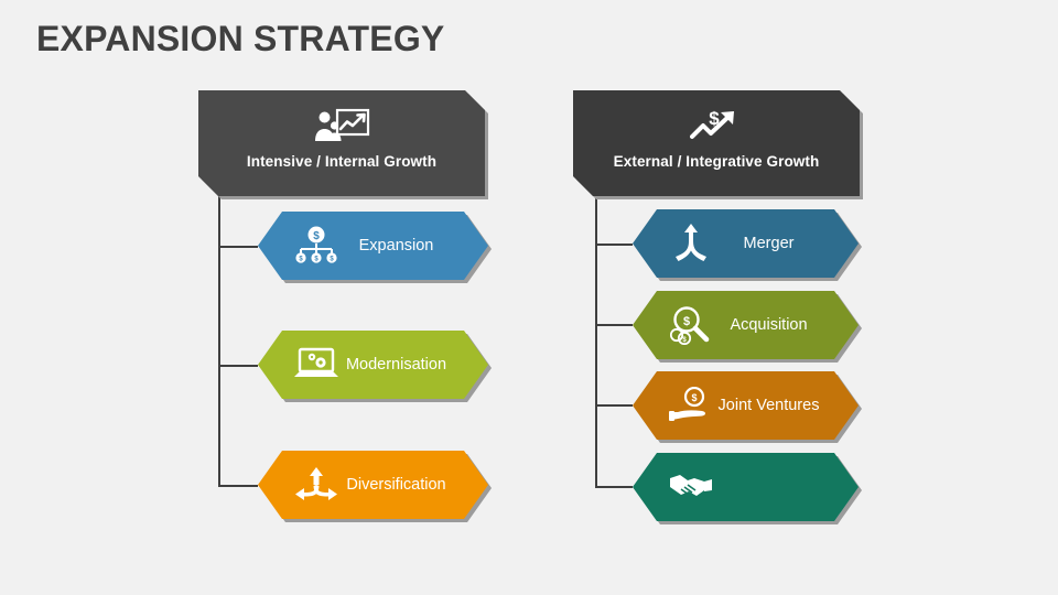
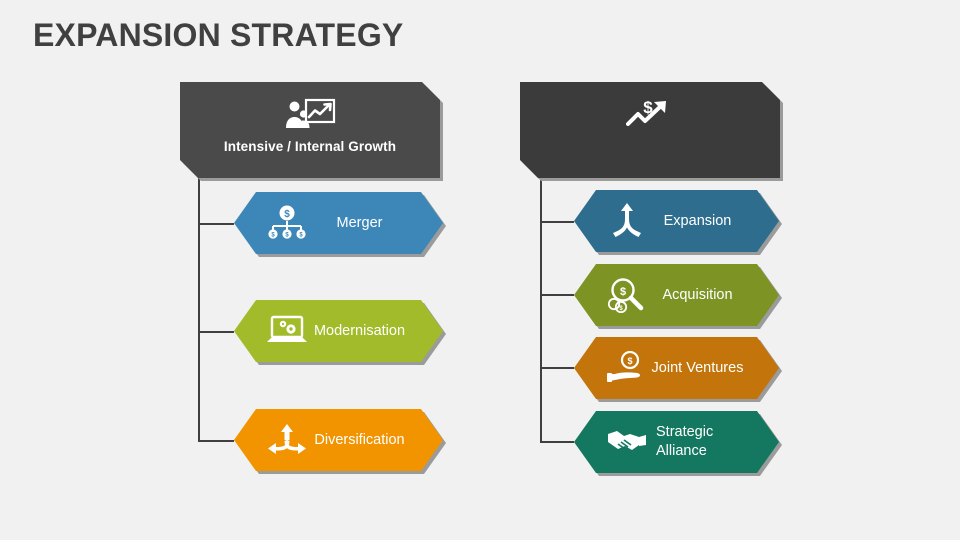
  EXPANSION STRATEGY
  Intensive / Internal Growth
  $
- Expansion
+ Merger
  Modernisation
  Diversification
  $
- External / Integrative Growth
- Merger
+ Expansion
  $
  Acquisition
  $
  Joint Ventures
+ Strategic
+ Alliance
